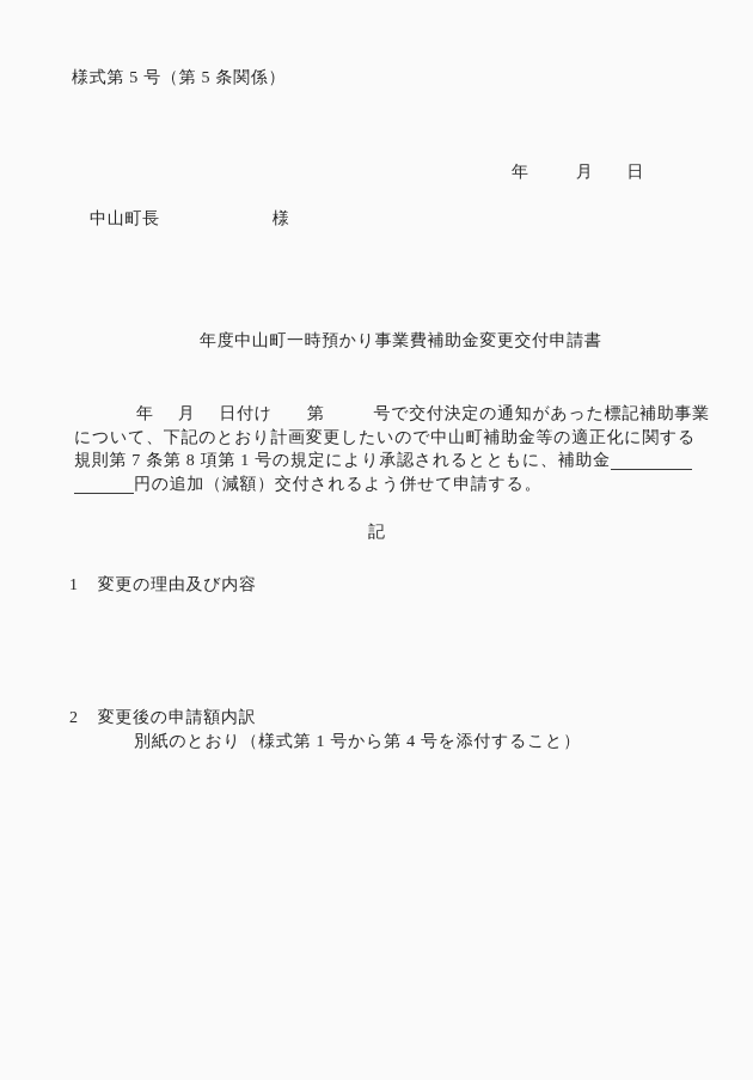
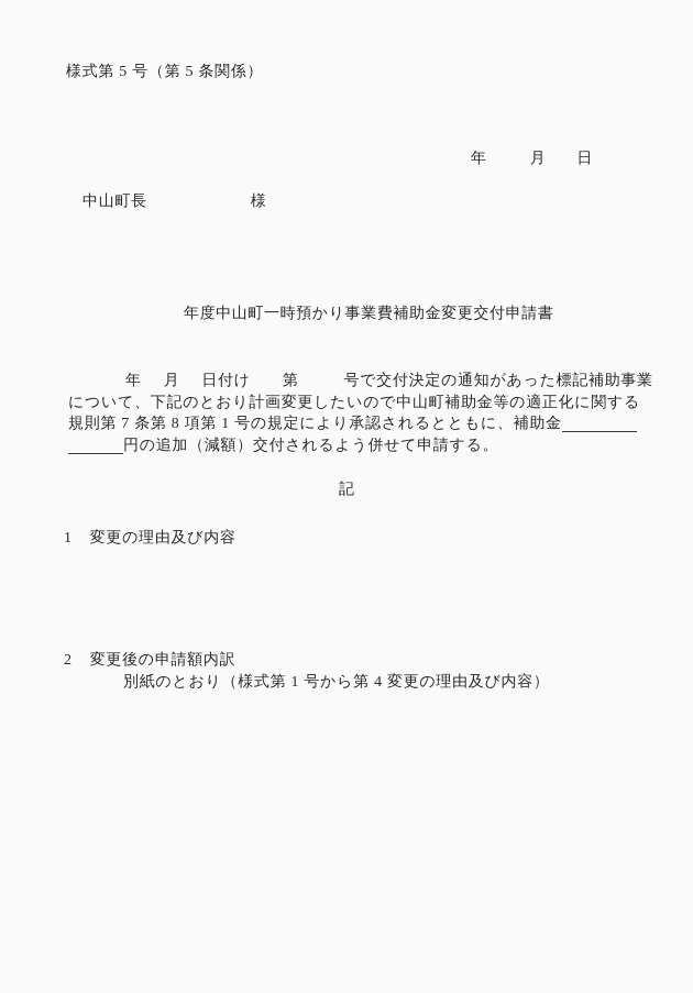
  様式第 5 号（第 5 条関係）
  年 月 日
  中山町長 様
  年度中山町一時預かり事業費補助金変更交付申請書
  年 月 日付け 第 号で交付決定の通知があった標記補助事業
  について、下記のとおり計画変更したいので中山町補助金等の適正化に関する
  規則第 7 条第 8 項第 1 号の規定により承認されるとともに、補助金
  円の追加（減額）交付されるよう併せて申請する。
  記
  1 変更の理由及び内容
  2 変更後の申請額内訳
- 別紙のとおり（様式第 1 号から第 4 号を添付すること）
+ 別紙のとおり（様式第 1 号から第 4 変更の理由及び内容）
